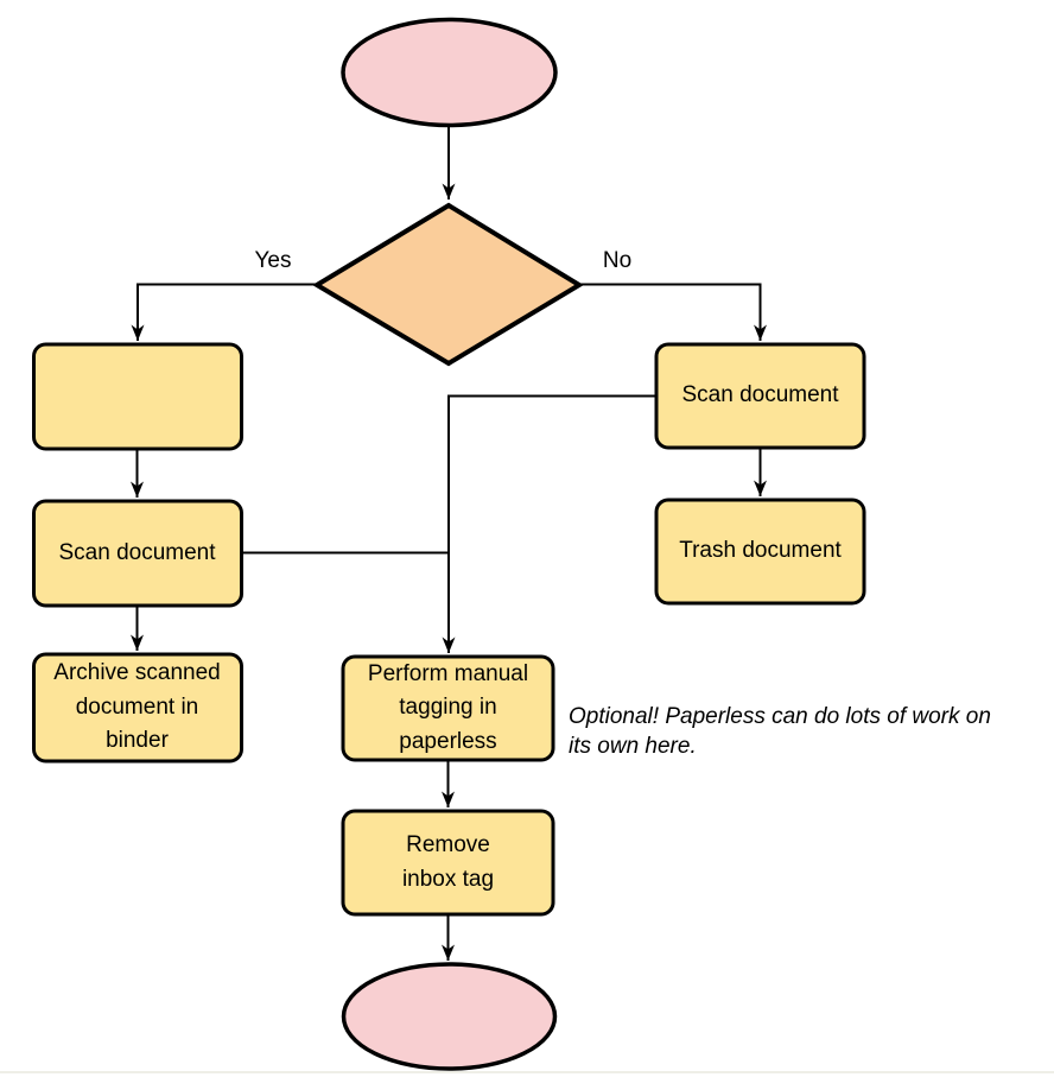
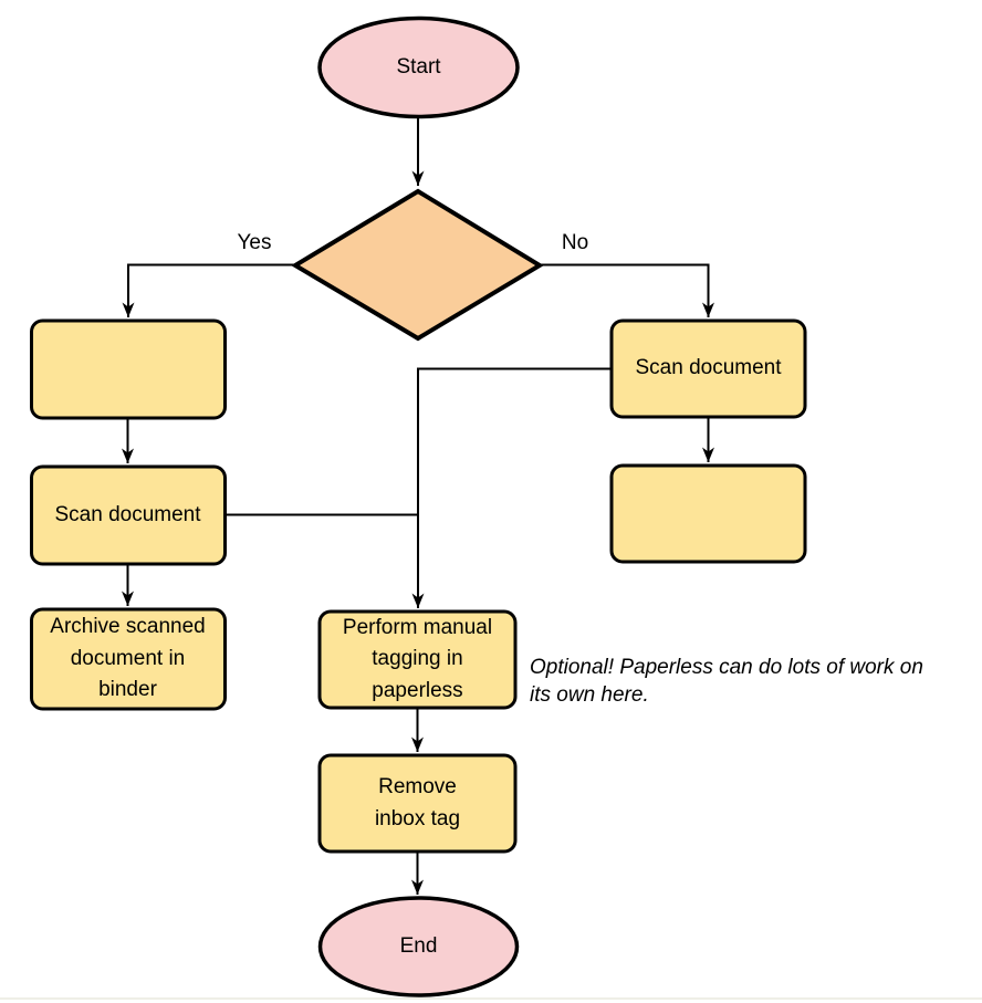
+ Start
  Yes
  No
  Scan document
  Archive scanned
  document in
  binder
  Scan document
- Trash document
  Perform manual
  tagging in
  paperless
  Remove
  inbox tag
+ End
  Optional! Paperless can do lots of work on
  its own here.
